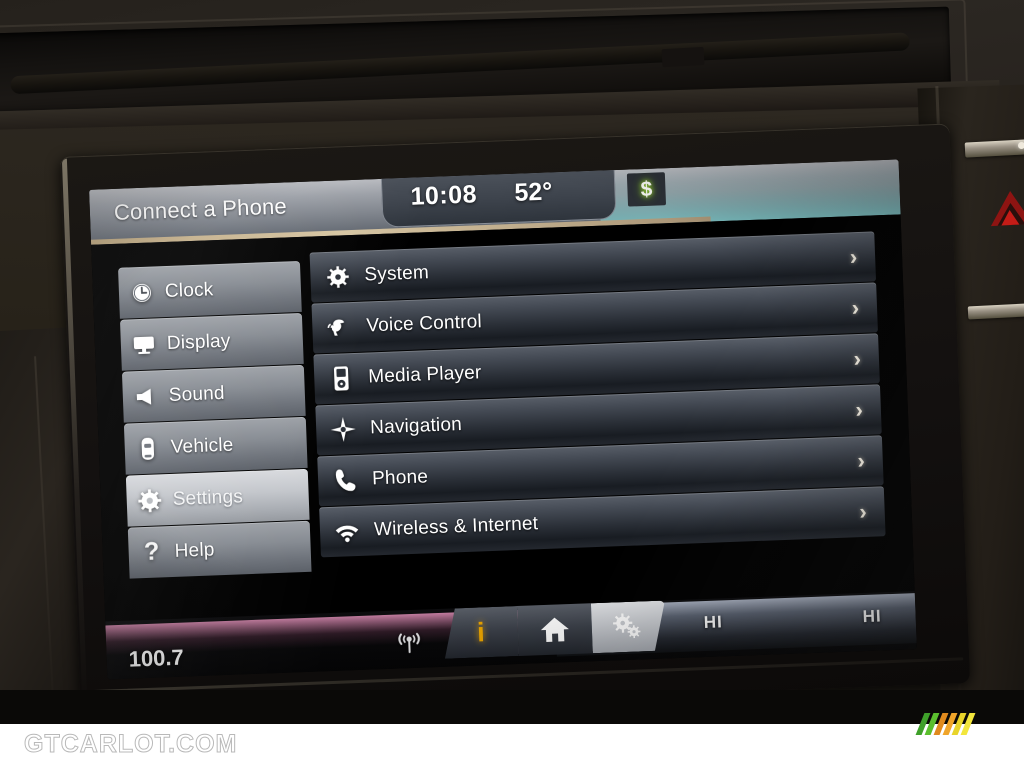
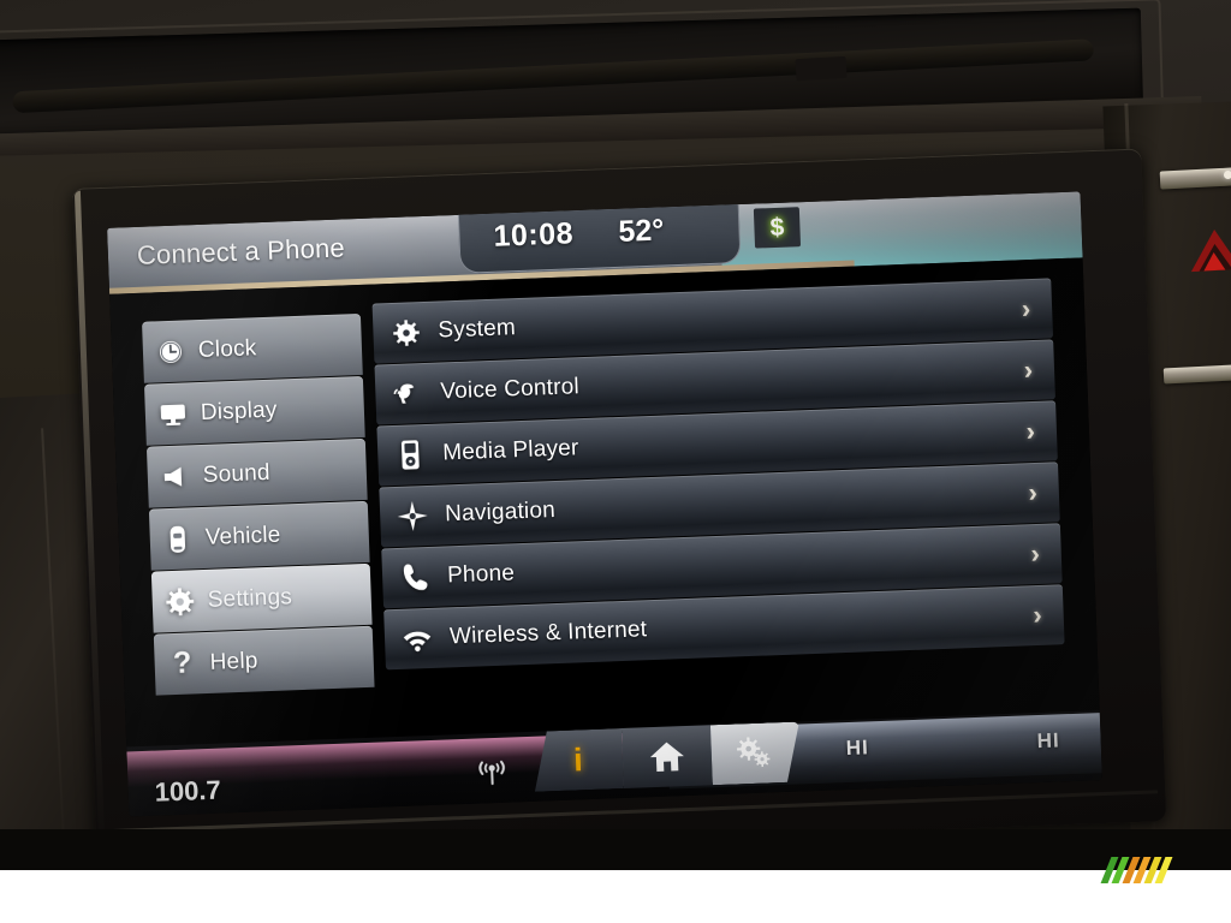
- GTCARLOT.COM
